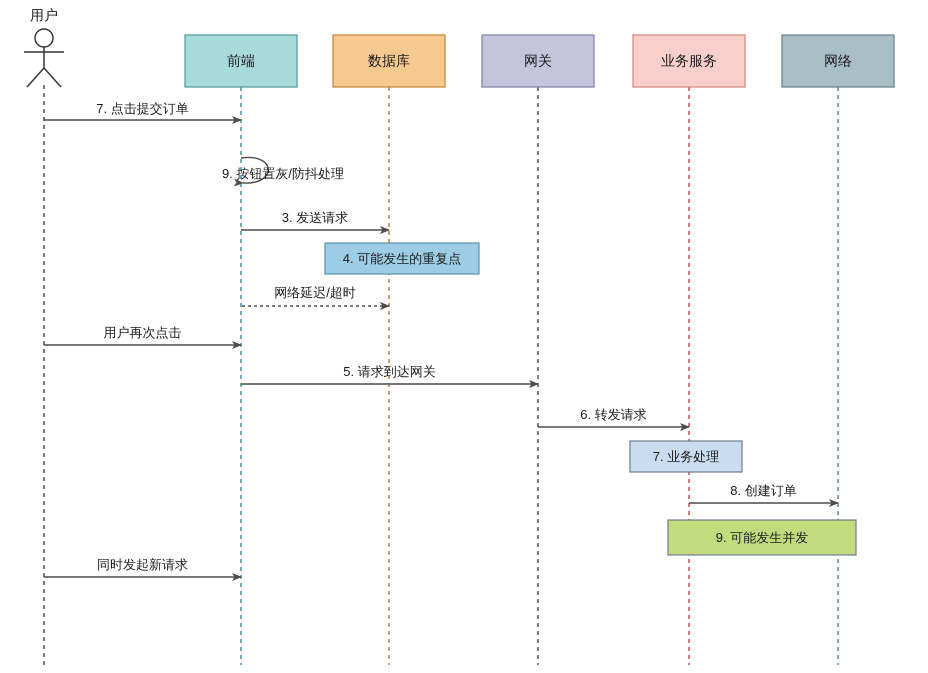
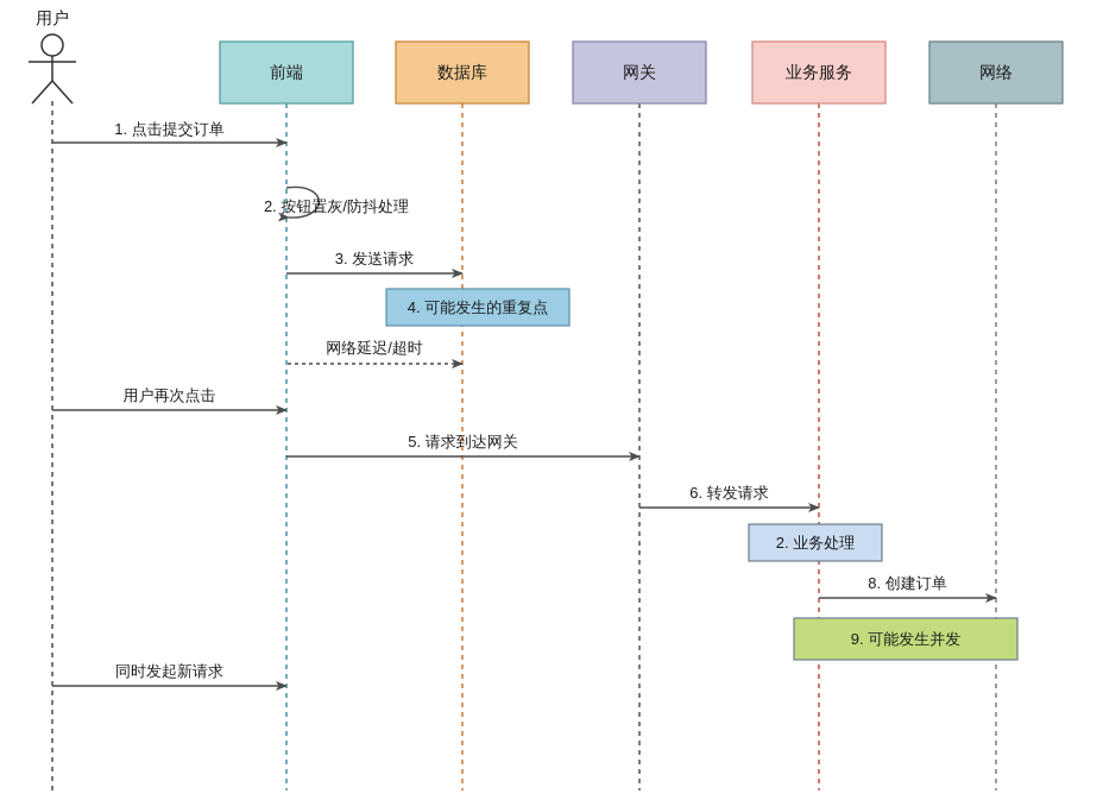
  前端
  数据库
  网关
  业务服务
  网络
  用户
- 7. 点击提交订单
+ 1. 点击提交订单
- 9. 按钮置灰/防抖处理
+ 2. 按钮置灰/防抖处理
  3. 发送请求
  网络延迟/超时
  用户再次点击
  5. 请求到达网关
  6. 转发请求
  8. 创建订单
  同时发起新请求
  4. 可能发生的重复点
- 7. 业务处理
+ 2. 业务处理
  9. 可能发生并发
